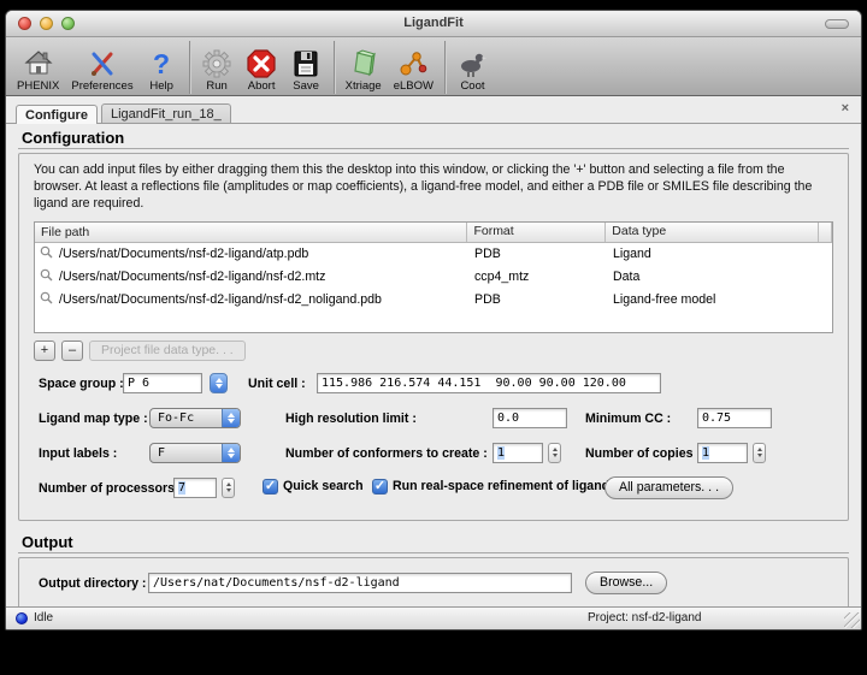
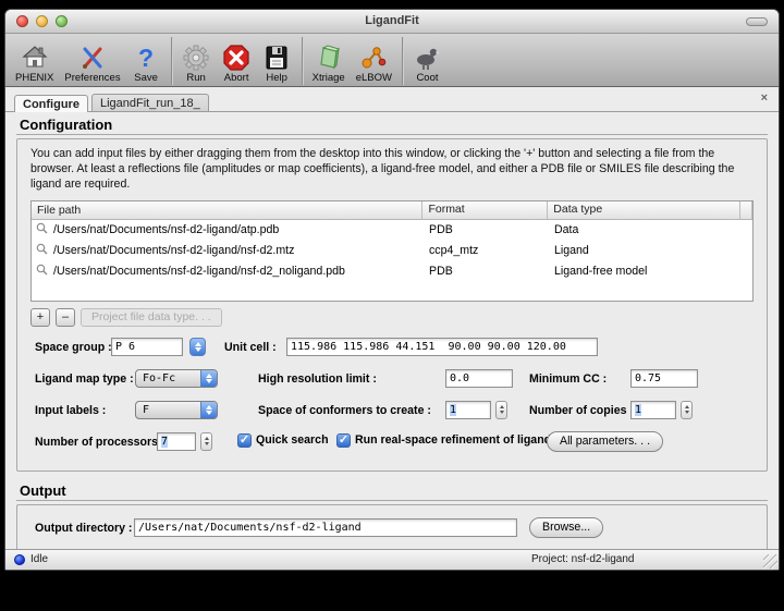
  LigandFit
  PHENIX
  Preferences
  ?
- Help
+ Save
  Run
  Abort
- Save
+ Help
  Xtriage
  eLBOW
  Coot
  Configure
  LigandFit_run_18_
  ×
  Configuration
- You can add input files by either dragging them this the desktop into this window, or clicking the '+' button and selecting a file from the browser. At least a reflections file (amplitudes or map coefficients), a ligand-free model, and either a PDB file or SMILES file describing the ligand are required.
+ You can add input files by either dragging them from the desktop into this window, or clicking the '+' button and selecting a file from the browser. At least a reflections file (amplitudes or map coefficients), a ligand-free model, and either a PDB file or SMILES file describing the ligand are required.
  File path
  Format
  Data type
  /Users/nat/Documents/nsf-d2-ligand/atp.pdb
  PDB
- Ligand
+ Data
  /Users/nat/Documents/nsf-d2-ligand/nsf-d2.mtz
  ccp4_mtz
- Data
+ Ligand
  /Users/nat/Documents/nsf-d2-ligand/nsf-d2_noligand.pdb
  PDB
  Ligand-free model
  +
  –
  Project file data type. . .
  Space group :
  P 6
  Unit cell :
- 115.986 216.574 44.151 90.00 90.00 120.00
+ 115.986 115.986 44.151 90.00 90.00 120.00
  Ligand map type :
  Fo-Fc
  High resolution limit :
  0.0
  Minimum CC :
  0.75
  Input labels :
  F
- Number of conformers to create :
+ Space of conformers to create :
  1
  Number of copies
  1
  Number of processors
  7
  ✓
  Quick search
  ✓
  Run real-space refinement of ligan
  All parameters. . .
  Output
  Output directory :
  /Users/nat/Documents/nsf-d2-ligand
  Browse...
  Idle
  Project: nsf-d2-ligand
